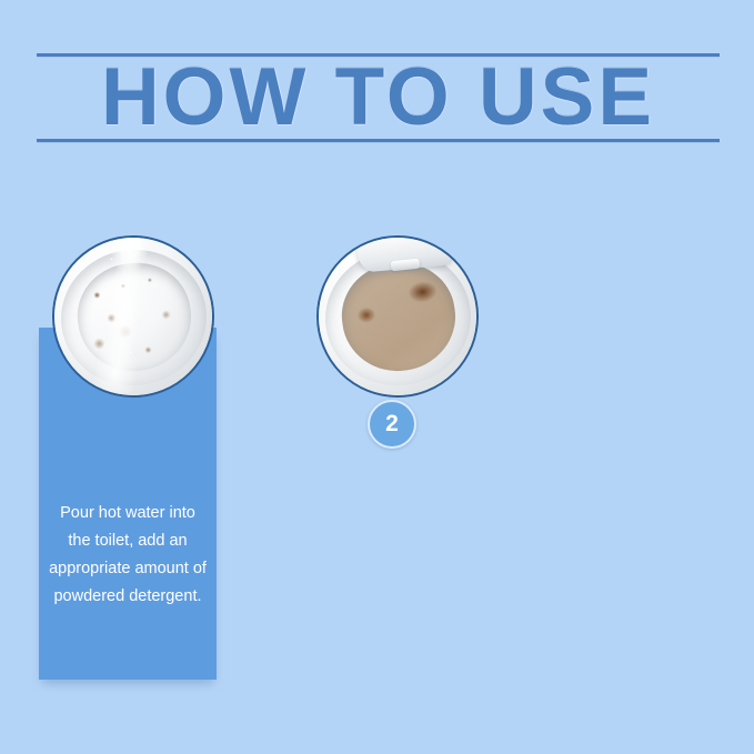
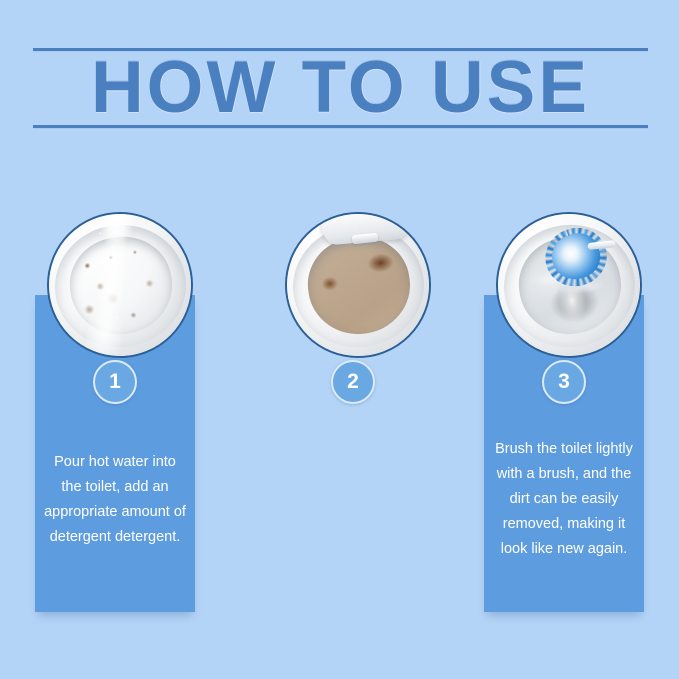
  HOW TO USE
- Pour hot water into the toilet, add an appropriate amount of powdered detergent.
+ Pour hot water into the toilet, add an appropriate amount of detergent detergent.
+ 1
  2
+ Brush the toilet lightly with a brush, and the dirt can be easily removed, making it look like new again.
+ 3
